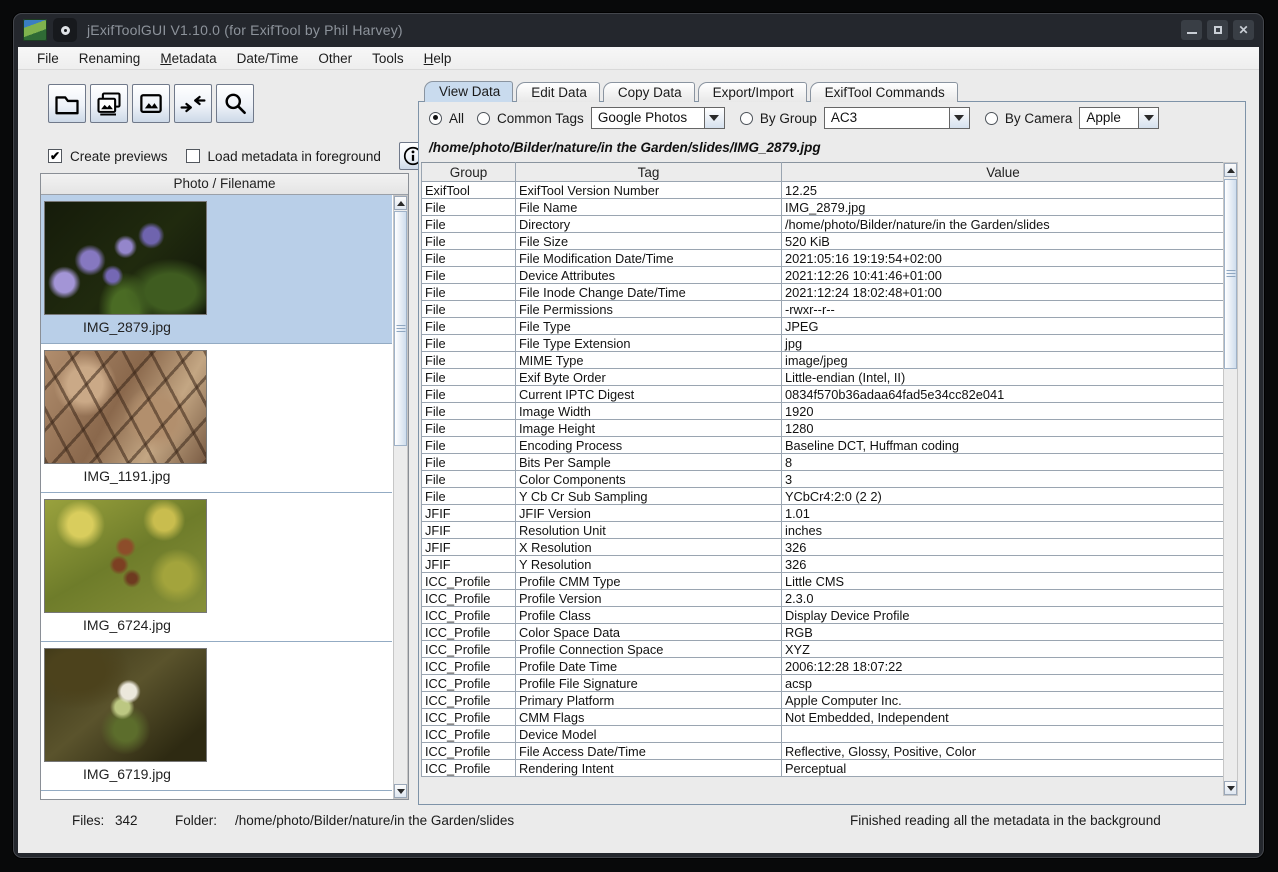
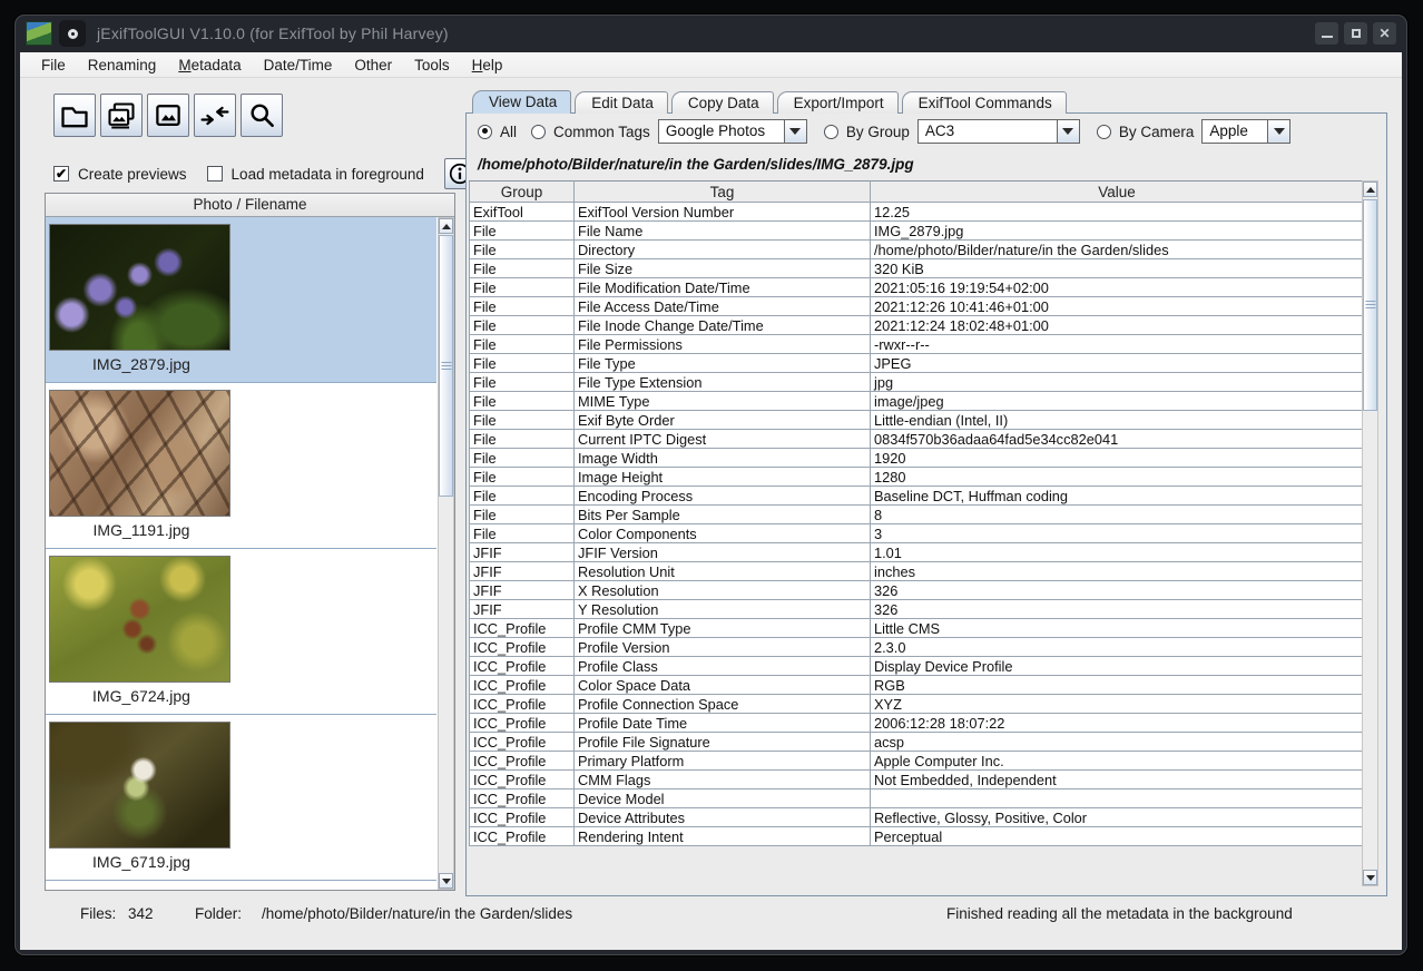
  jExifToolGUI V1.10.0 (for ExifTool by Phil Harvey)
  ✕
  File
  Renaming
  Metadata
  Date/Time
  Other
  Tools
  Help
  ✔
  Create previews
  Load metadata in foreground
  Photo / Filename
  IMG_2879.jpg
  IMG_1191.jpg
  IMG_6724.jpg
  IMG_6719.jpg
  View Data
  Edit Data
  Copy Data
  Export/Import
  ExifTool Commands
  All
  Common Tags
  Google Photos
  By Group
  AC3
  By Camera
  Apple
  /home/photo/Bilder/nature/in the Garden/slides/IMG_2879.jpg
  Group	Tag	Value
  ExifTool	ExifTool Version Number	12.25
  File	File Name	IMG_2879.jpg
  File	Directory	/home/photo/Bilder/nature/in the Garden/slides
- File	File Size	520 KiB
+ File	File Size	320 KiB
  File	File Modification Date/Time	2021:05:16 19:19:54+02:00
- File	Device Attributes	2021:12:26 10:41:46+01:00
+ File	File Access Date/Time	2021:12:26 10:41:46+01:00
  File	File Inode Change Date/Time	2021:12:24 18:02:48+01:00
  File	File Permissions	-rwxr--r--
  File	File Type	JPEG
  File	File Type Extension	jpg
  File	MIME Type	image/jpeg
  File	Exif Byte Order	Little-endian (Intel, II)
  File	Current IPTC Digest	0834f570b36adaa64fad5e34cc82e041
  File	Image Width	1920
  File	Image Height	1280
  File	Encoding Process	Baseline DCT, Huffman coding
  File	Bits Per Sample	8
  File	Color Components	3
- File	Y Cb Cr Sub Sampling	YCbCr4:2:0 (2 2)
  JFIF	JFIF Version	1.01
  JFIF	Resolution Unit	inches
  JFIF	X Resolution	326
  JFIF	Y Resolution	326
  ICC_Profile	Profile CMM Type	Little CMS
  ICC_Profile	Profile Version	2.3.0
  ICC_Profile	Profile Class	Display Device Profile
  ICC_Profile	Color Space Data	RGB
  ICC_Profile	Profile Connection Space	XYZ
  ICC_Profile	Profile Date Time	2006:12:28 18:07:22
  ICC_Profile	Profile File Signature	acsp
  ICC_Profile	Primary Platform	Apple Computer Inc.
  ICC_Profile	CMM Flags	Not Embedded, Independent
  ICC_Profile	Device Model
- ICC_Profile	File Access Date/Time	Reflective, Glossy, Positive, Color
+ ICC_Profile	Device Attributes	Reflective, Glossy, Positive, Color
  ICC_Profile	Rendering Intent	Perceptual
  Files:
  342
  Folder:
  /home/photo/Bilder/nature/in the Garden/slides
  Finished reading all the metadata in the background
